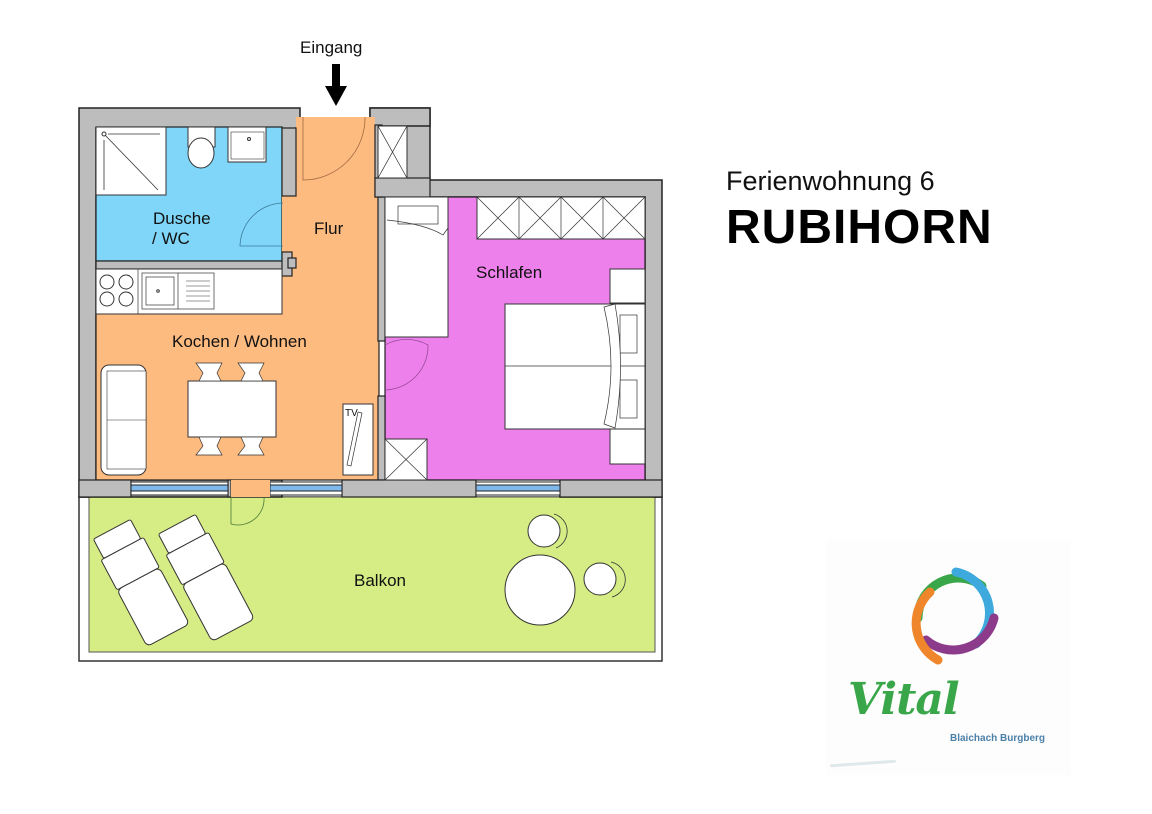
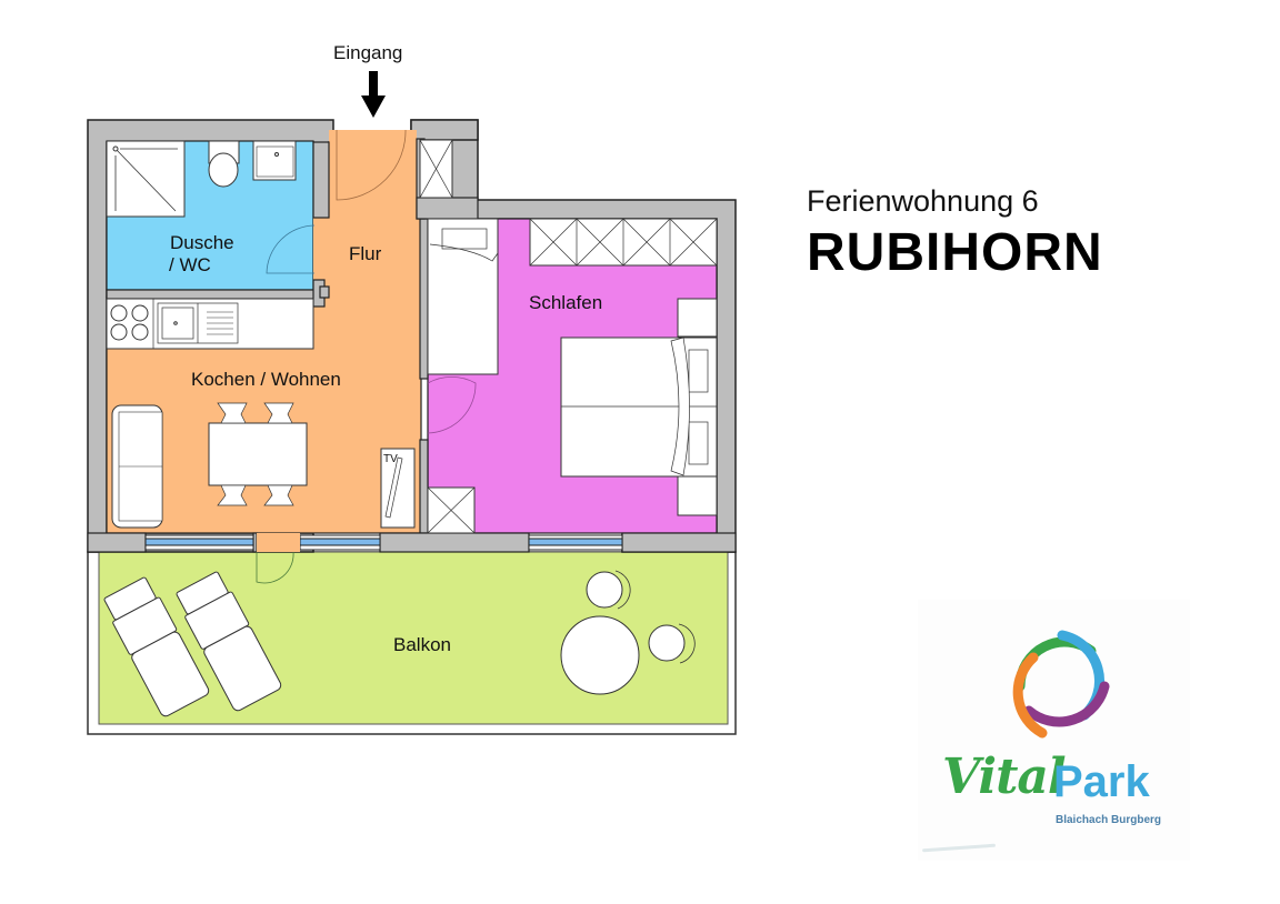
  Eingang
  TV
  Dusche
  / WC
  Flur
  Kochen / Wohnen
  Schlafen
  Balkon
  Ferienwohnung 6
  RUBIHORN
  Vital
+ Park
  Blaichach Burgberg
